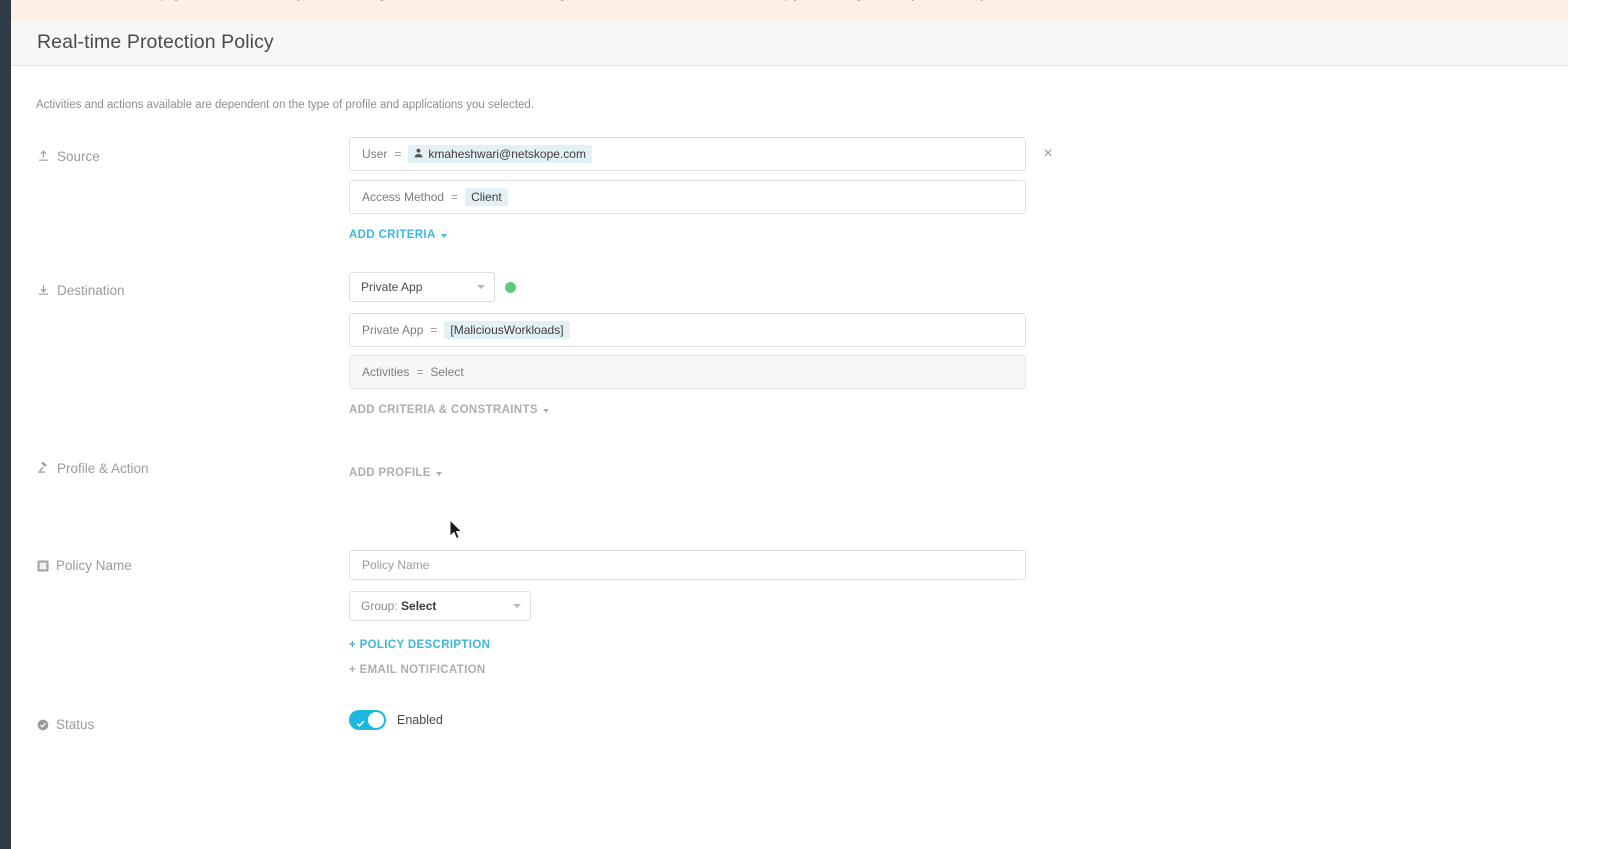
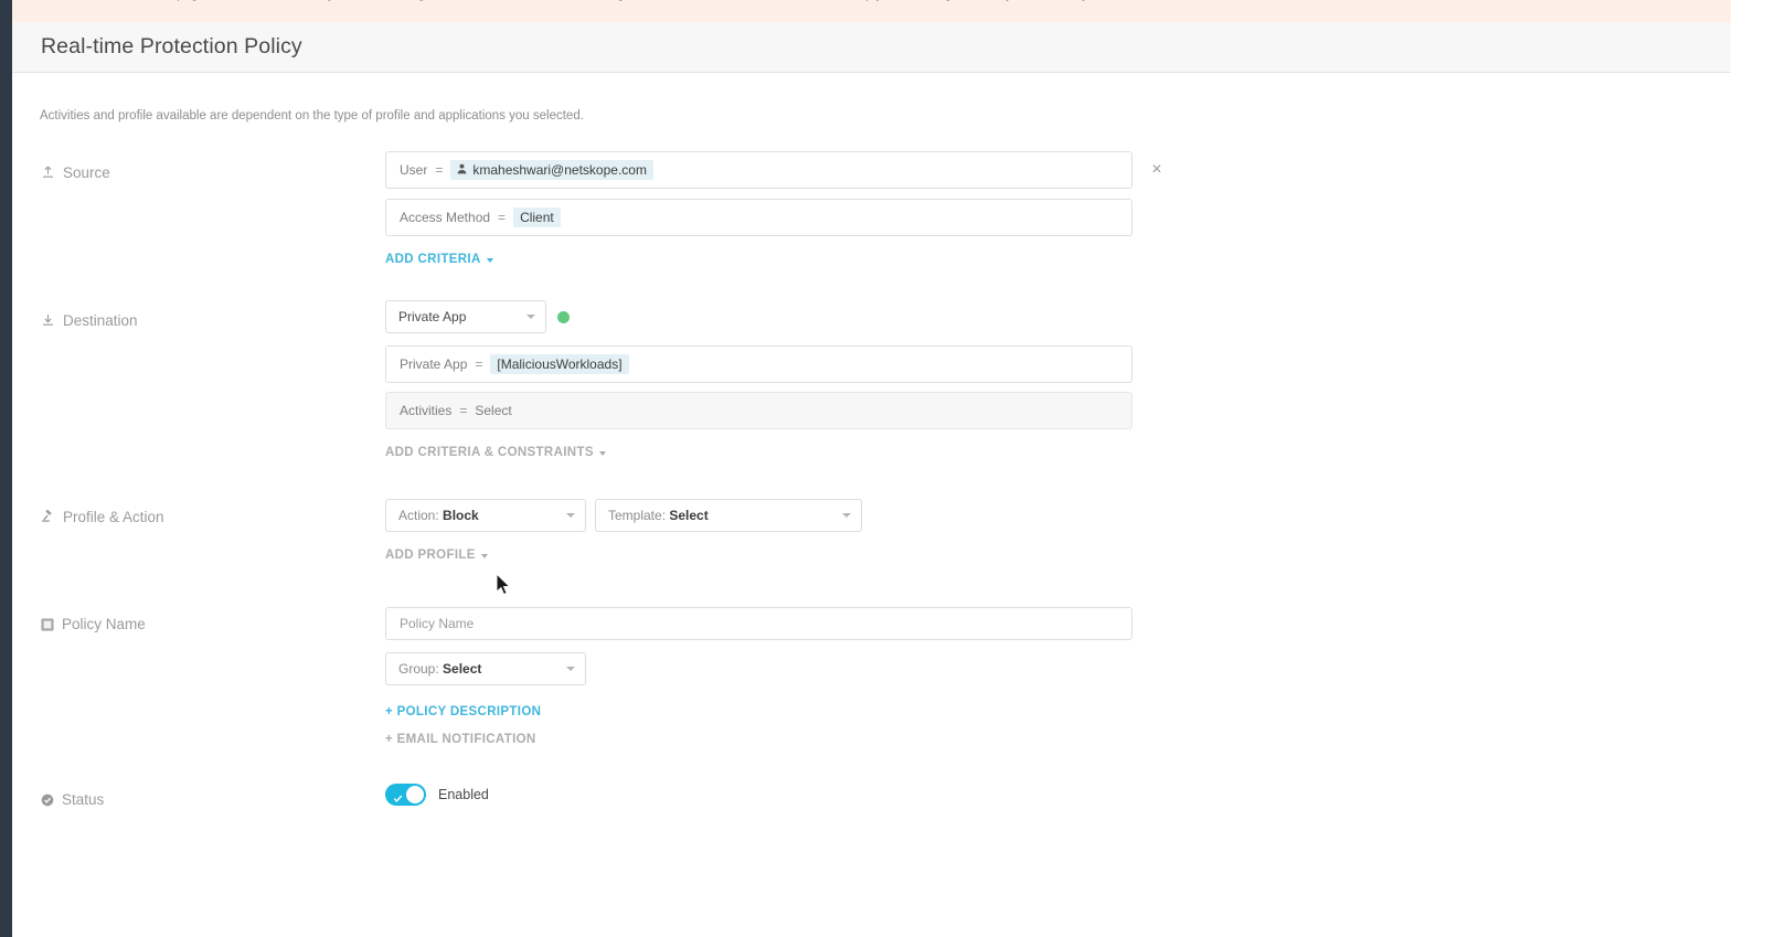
  Real-time Protection Policy
- Activities and actions available are dependent on the type of profile and applications you selected.
+ Activities and profile available are dependent on the type of profile and applications you selected.
  Source
  User
  =
  kmaheshwari@netskope.com
  ×
  Access Method
  =
  Client
  ADD CRITERIA
  Destination
  Private App
  Private App
  =
  [MaliciousWorkloads]
  Activities
  =
  Select
  ADD CRITERIA & CONSTRAINTS
  Profile & Action
+ Action: Block
+ Template: Select
  ADD PROFILE
  Policy Name
  Policy Name
  Group: Select
  + POLICY DESCRIPTION + EMAIL NOTIFICATION
  Status
  Enabled
